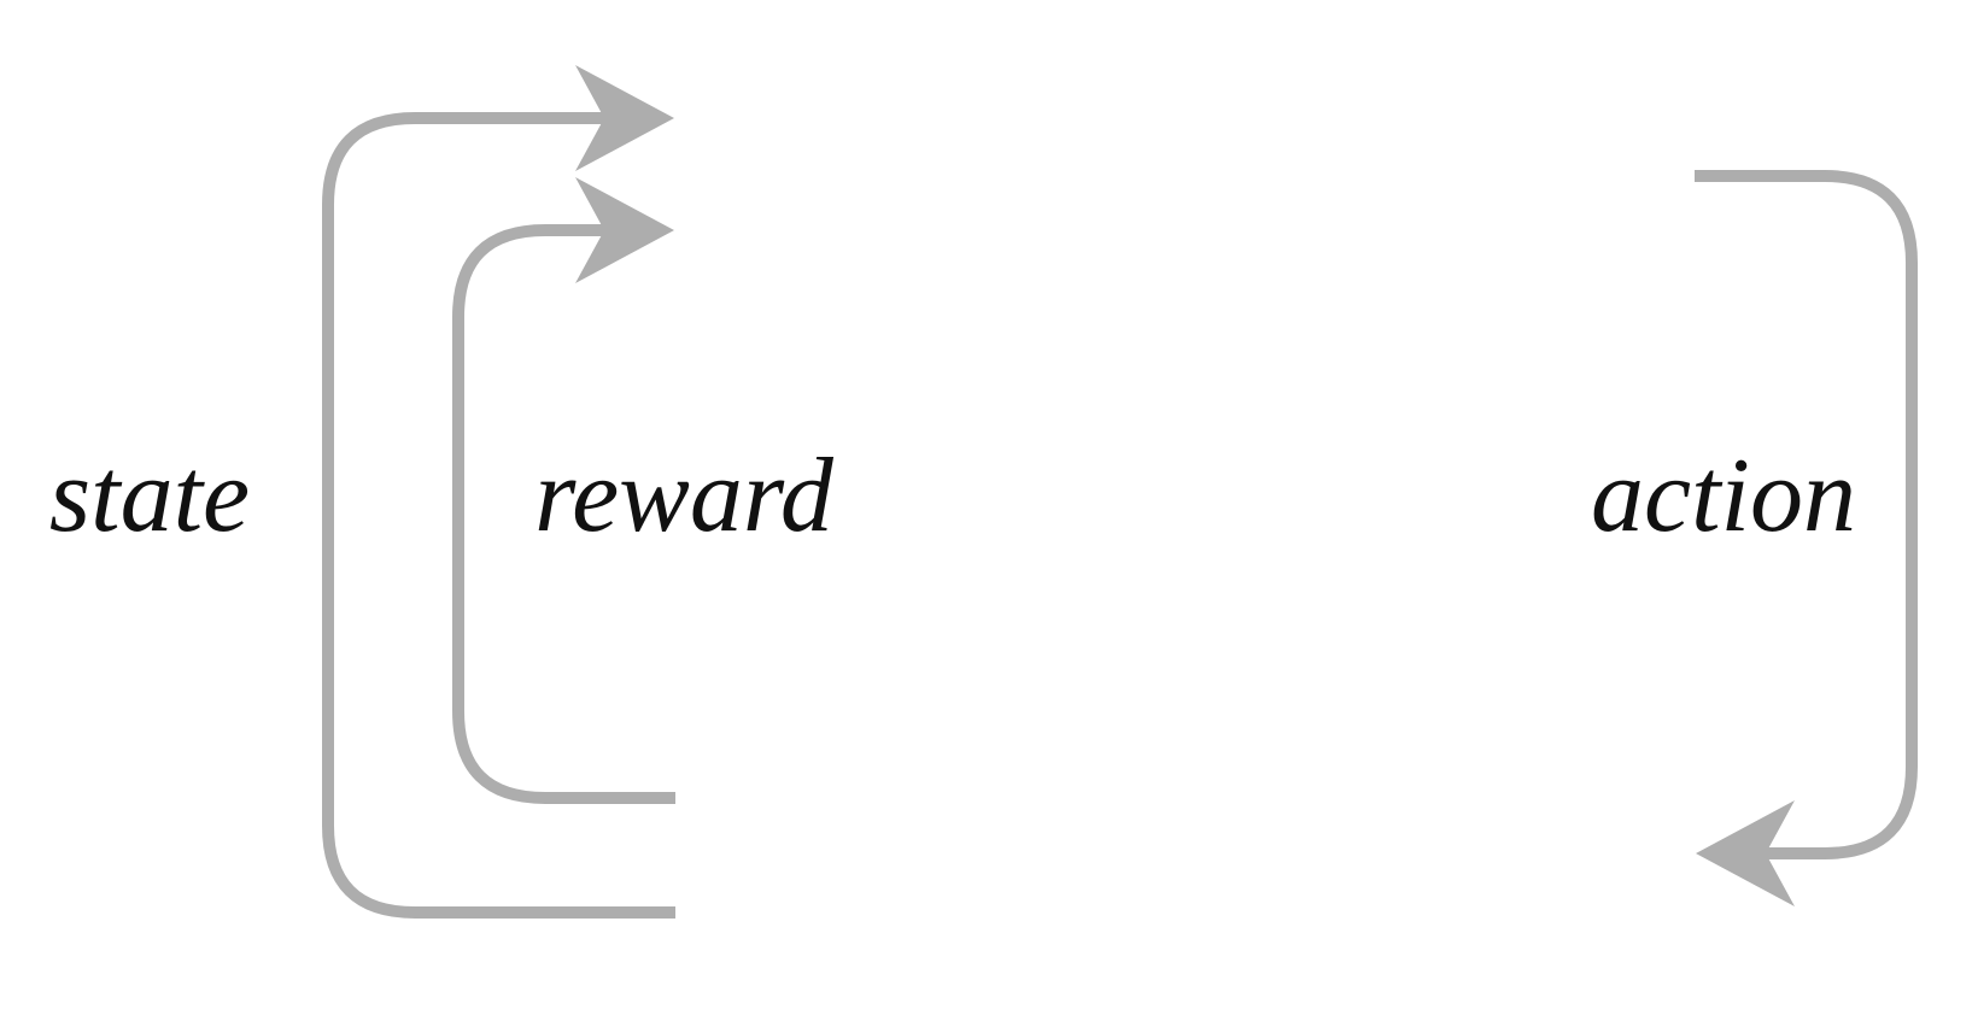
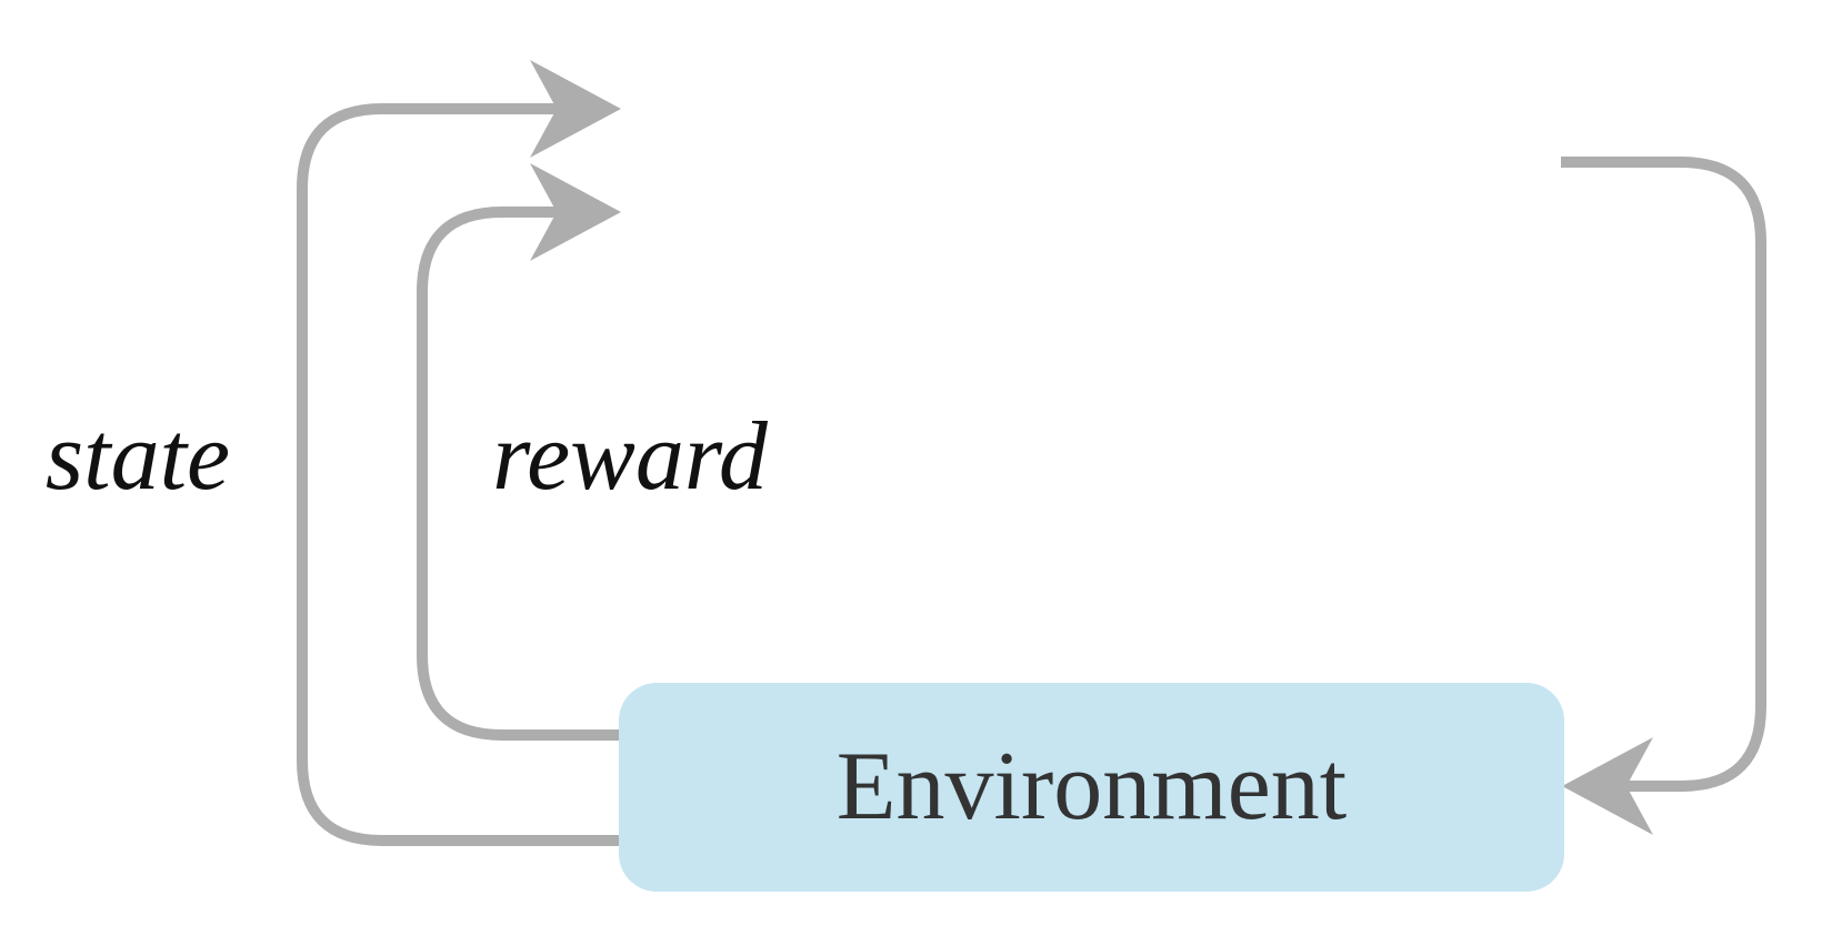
+ Environment
  state
  reward
- action
